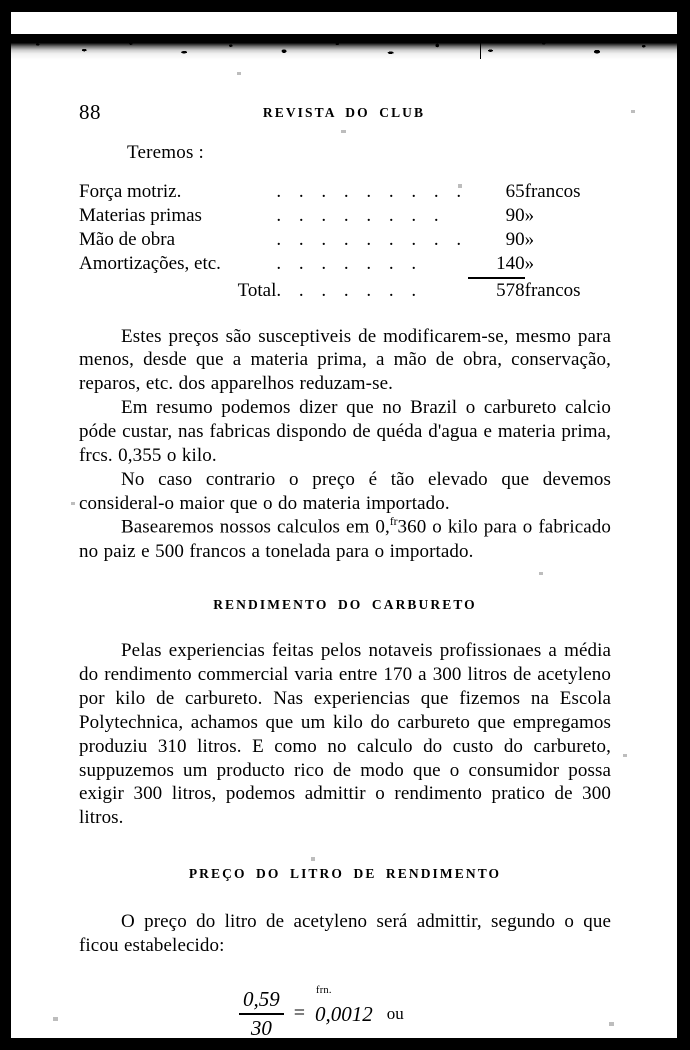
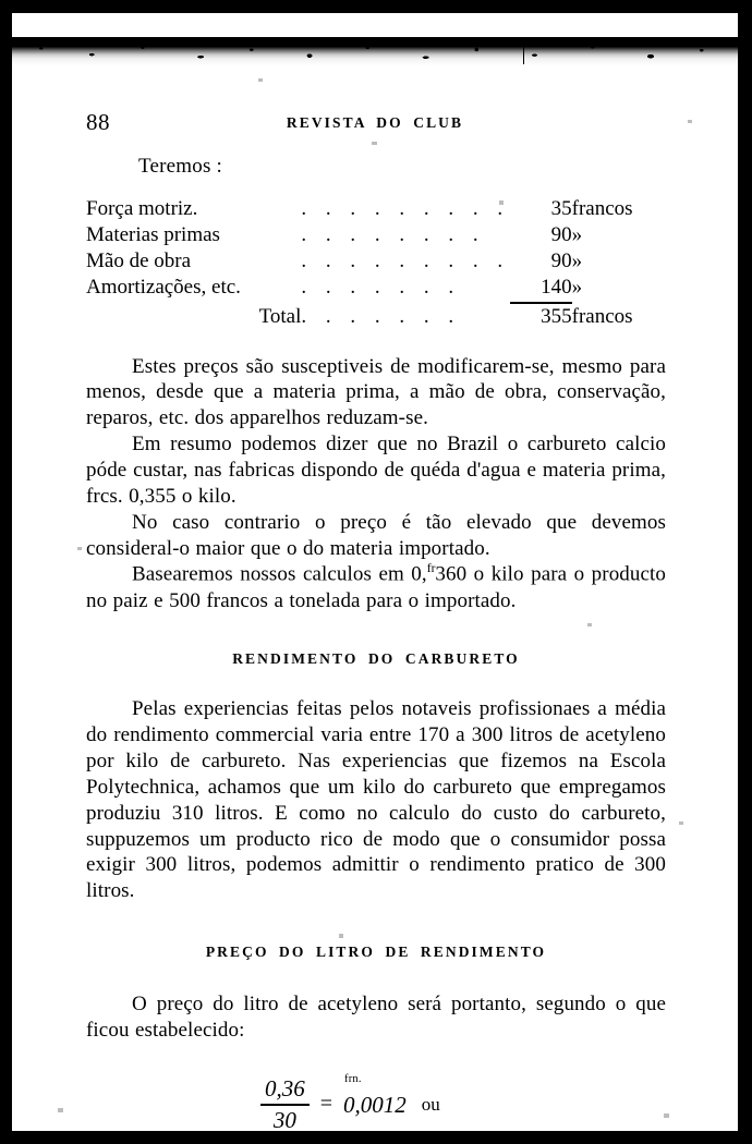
  88
  REVISTA DO CLUB
  Teremos :
- Força motriz.	. . . . . . . . .	65	francos
+ Força motriz.	. . . . . . . . .	35	francos
  Materias primas	. . . . . . . .	90	»
  Mão de obra	. . . . . . . . .	90	»
  Amortizações, etc.	. . . . . . .	140	»
- Total	. . . . . . .	578	francos
+ Total	. . . . . . .	355	francos
  Estes preços são susceptiveis de modificarem-se, mesmo para menos, desde que a materia prima, a mão de obra, conservação, reparos, etc. dos apparelhos reduzam-se.
  Em resumo podemos dizer que no Brazil o carbureto calcio póde custar, nas fabricas dispondo de quéda d'agua e materia prima, frcs. 0,355 o kilo.
  No caso contrario o preço é tão elevado que devemos consideral-o maior que o do materia importado.
- Basearemos nossos calculos em 0,fr360 o kilo para o fabricado no paiz e 500 francos a tonelada para o importado.
+ Basearemos nossos calculos em 0,fr360 o kilo para o producto no paiz e 500 francos a tonelada para o importado.
  RENDIMENTO DO CARBURETO
  Pelas experiencias feitas pelos notaveis profissionaes a média do rendimento commercial varia entre 170 a 300 litros de acetyleno por kilo de carbureto. Nas experiencias que fizemos na Escola Polytechnica, achamos que um kilo do carbureto que empregamos produziu 310 litros. E como no calculo do custo do carbureto, suppuzemos um producto rico de modo que o consumidor possa exigir 300 litros, podemos admittir o rendimento pratico de 300 litros.
  PREÇO DO LITRO DE RENDIMENTO
- O preço do litro de acetyleno será admittir, segundo o que ficou estabelecido:
+ O preço do litro de acetyleno será portanto, segundo o que ficou estabelecido:
- 0,59
+ 0,36
  30
  =
  frn.
  0,0012
  ou
